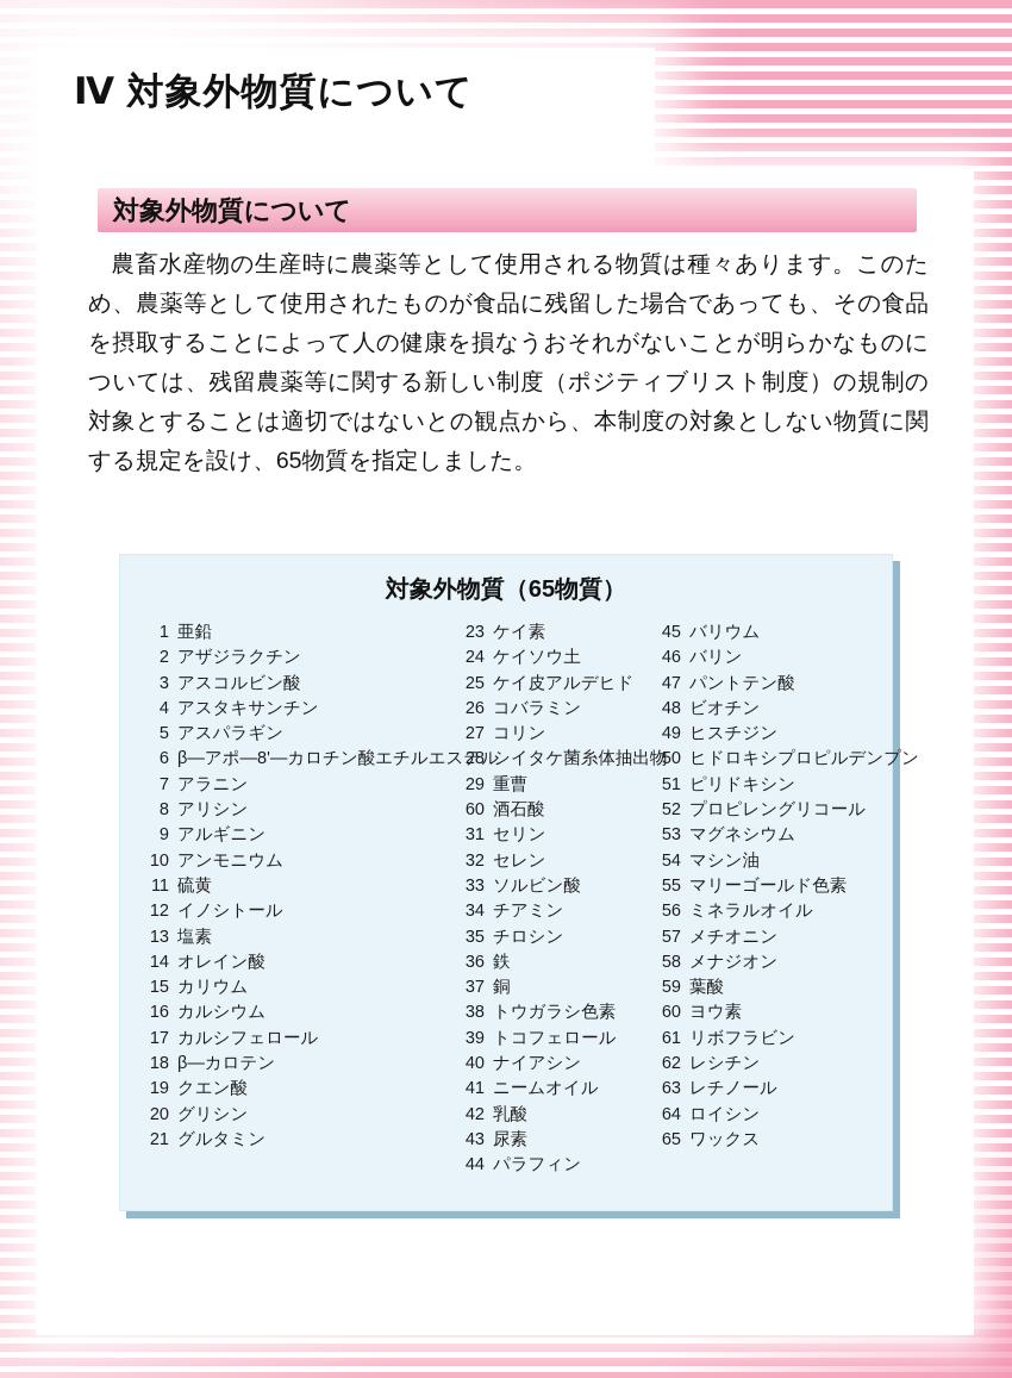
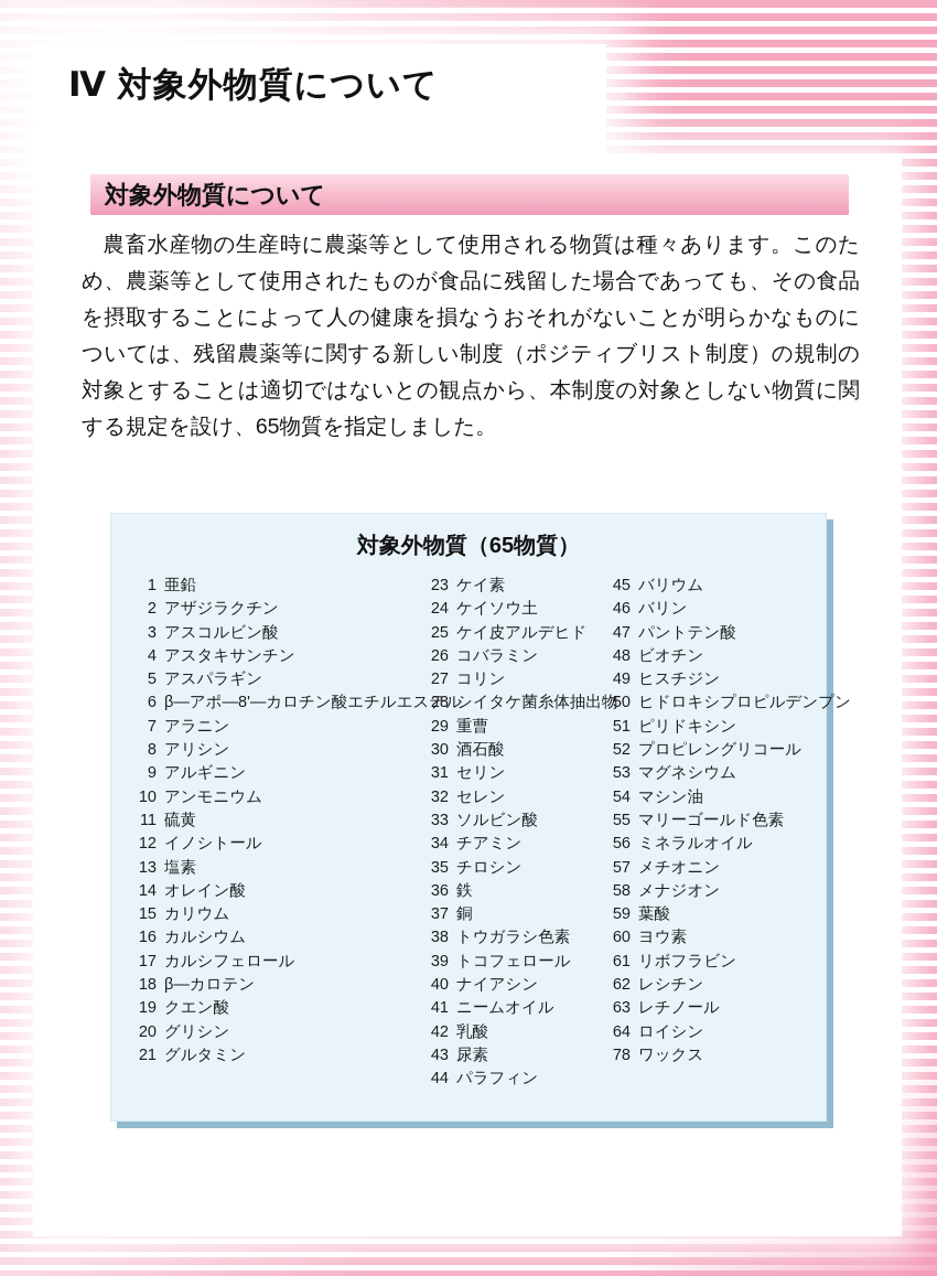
  Ⅳ 対象外物質について
  対象外物質について
  農畜水産物の生産時に農薬等として使用される物質は種々あります。このため、農薬等として使用されたものが食品に残留した場合であっても、その食品を摂取することによって人の健康を損なうおそれがないことが明らかなものについては、残留農薬等に関する新しい制度（ポジティブリスト制度）の規制の対象とすることは適切ではないとの観点から、本制度の対象としない物質に関する規定を設け、65物質を指定しました。
  対象外物質（65物質）
  1 亜鉛
  2 アザジラクチン
  3 アスコルビン酸
  4 アスタキサンチン
  5 アスパラギン
  6 β―アポ―8'―カロチン酸エチルエステル
  7 アラニン
  8 アリシン
  9 アルギニン
  10 アンモニウム
  11 硫黄
  12 イノシトール
  13 塩素
  14 オレイン酸
  15 カリウム
  16 カルシウム
  17 カルシフェロール
  18 β―カロテン
  19 クエン酸
  20 グリシン
  21 グルタミン
  23 ケイ素
  24 ケイソウ土
  25 ケイ皮アルデヒド
  26 コバラミン
  27 コリン
  28 シイタケ菌糸体抽出物
  29 重曹
- 60 酒石酸
+ 30 酒石酸
  31 セリン
  32 セレン
  33 ソルビン酸
  34 チアミン
  35 チロシン
  36 鉄
  37 銅
  38 トウガラシ色素
  39 トコフェロール
  40 ナイアシン
  41 ニームオイル
  42 乳酸
  43 尿素
  44 パラフィン
  45 バリウム
  46 バリン
  47 パントテン酸
  48 ビオチン
  49 ヒスチジン
  50 ヒドロキシプロピルデンプン
  51 ピリドキシン
  52 プロピレングリコール
  53 マグネシウム
  54 マシン油
  55 マリーゴールド色素
  56 ミネラルオイル
  57 メチオニン
  58 メナジオン
  59 葉酸
  60 ヨウ素
  61 リボフラビン
  62 レシチン
  63 レチノール
  64 ロイシン
- 65 ワックス
+ 78 ワックス
